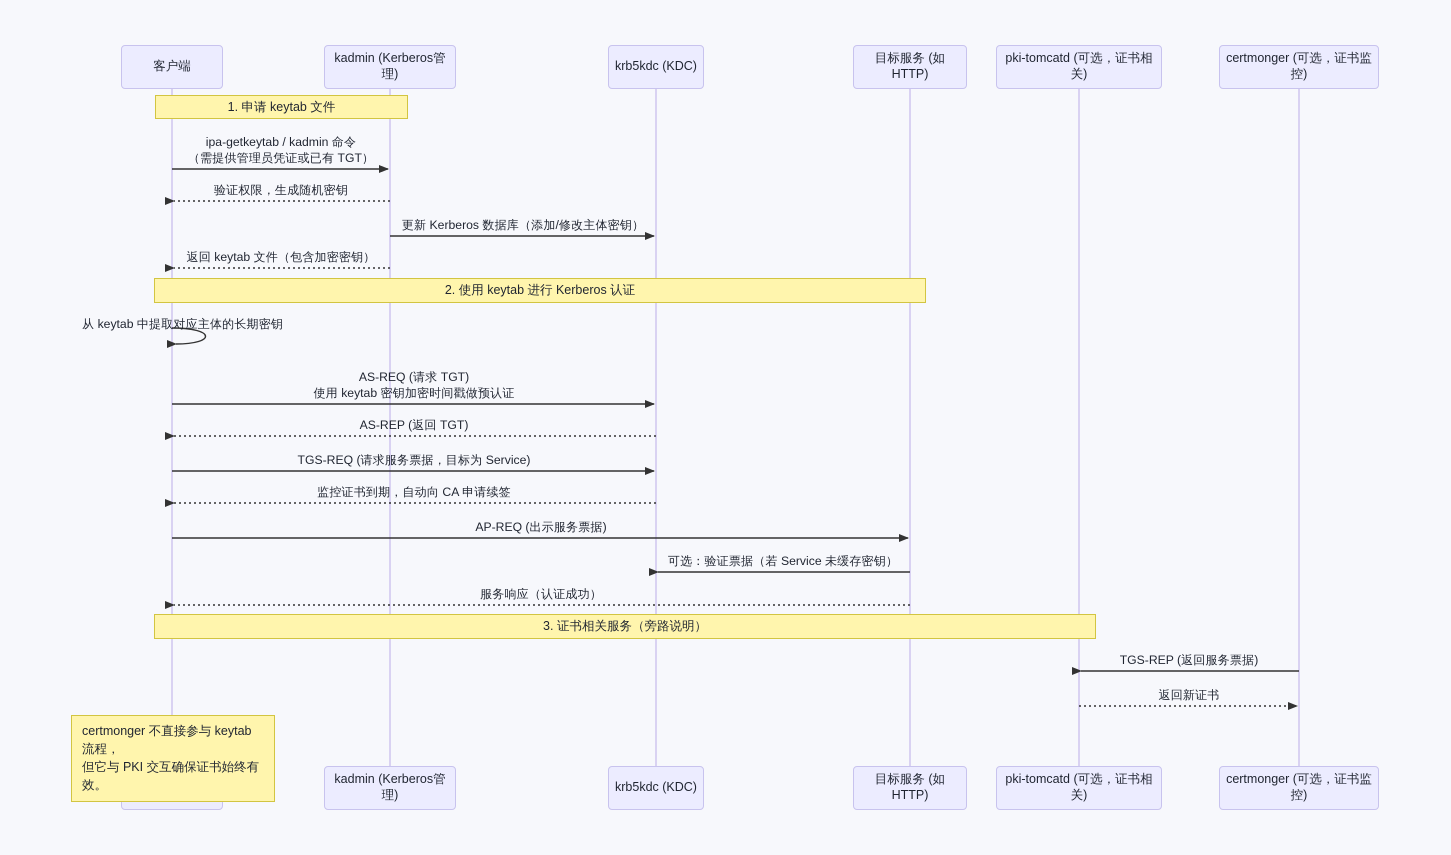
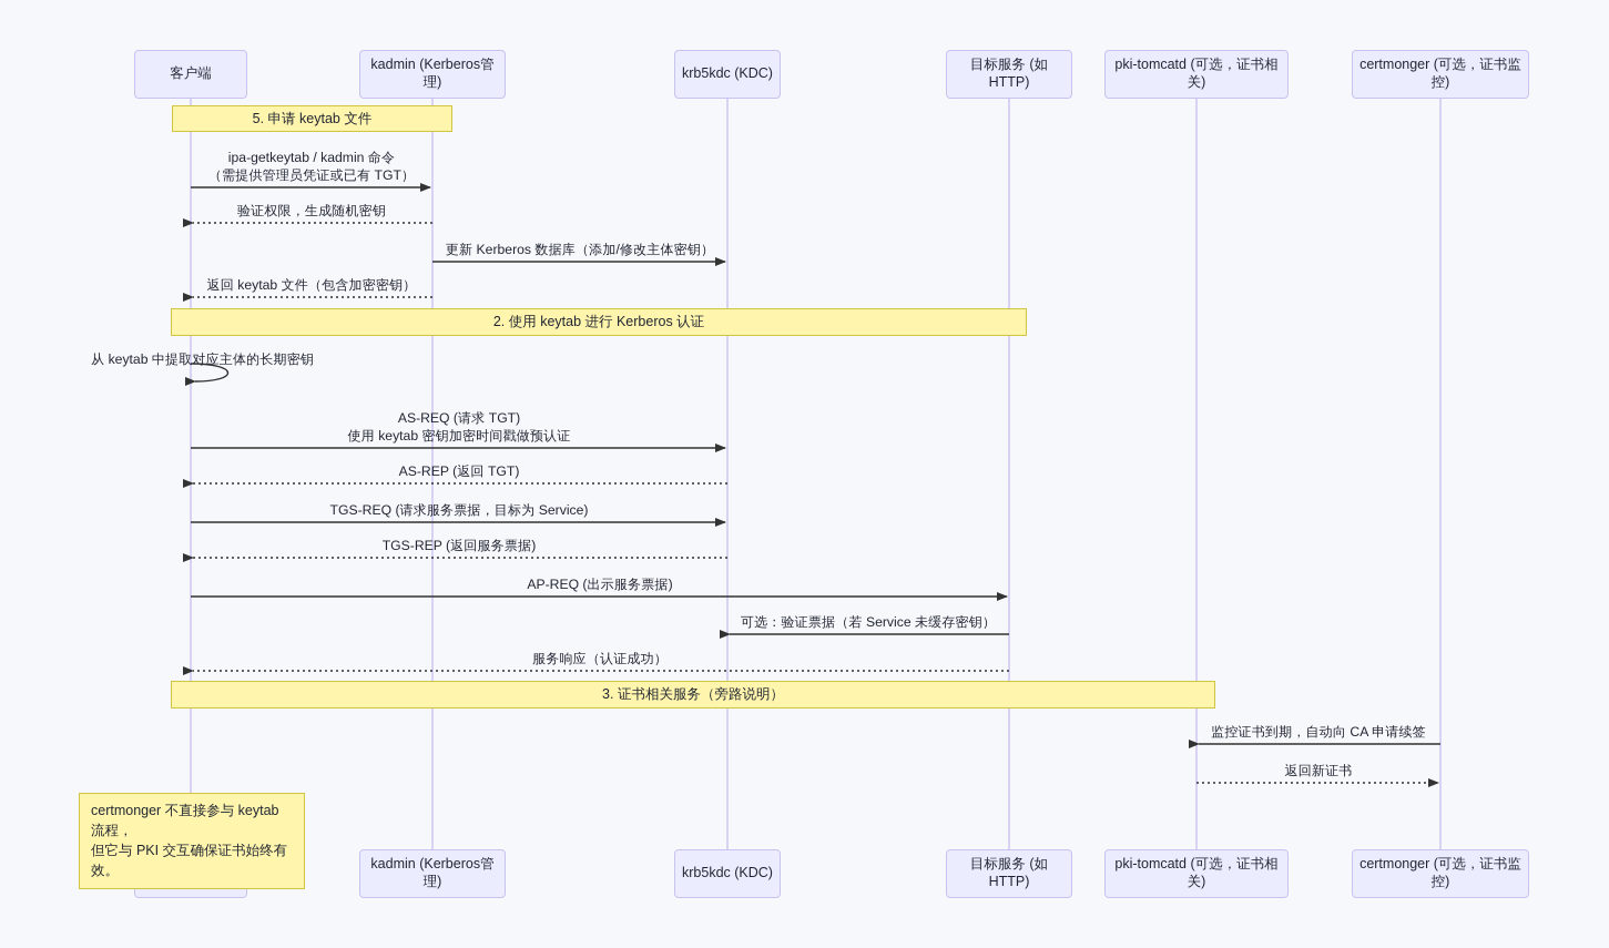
  客户端
  kadmin (Kerberos管理)
  krb5kdc (KDC)
  目标服务 (如 HTTP)
  pki-tomcatd (可选，证书相关)
  certmonger (可选，证书监控)
  kadmin (Kerberos管理)
  krb5kdc (KDC)
  目标服务 (如 HTTP)
  pki-tomcatd (可选，证书相关)
  certmonger (可选，证书监控)
- 1. 申请 keytab 文件
+ 5. 申请 keytab 文件
  2. 使用 keytab 进行 Kerberos 认证
  3. 证书相关服务（旁路说明）
  certmonger 不直接参与 keytab 流程，
  但它与 PKI 交互确保证书始终有效。
  ipa-getkeytab / kadmin 命令
  （需提供管理员凭证或已有 TGT）
  验证权限，生成随机密钥
  更新 Kerberos 数据库（添加/修改主体密钥）
  返回 keytab 文件（包含加密密钥）
  从 keytab 中提取对应主体的长期密钥
  AS-REQ (请求 TGT)
  使用 keytab 密钥加密时间戳做预认证
  AS-REP (返回 TGT)
  TGS-REQ (请求服务票据，目标为 Service)
- 监控证书到期，自动向 CA 申请续签
+ TGS-REP (返回服务票据)
  AP-REQ (出示服务票据)
  可选：验证票据（若 Service 未缓存密钥）
  服务响应（认证成功）
- TGS-REP (返回服务票据)
+ 监控证书到期，自动向 CA 申请续签
  返回新证书
